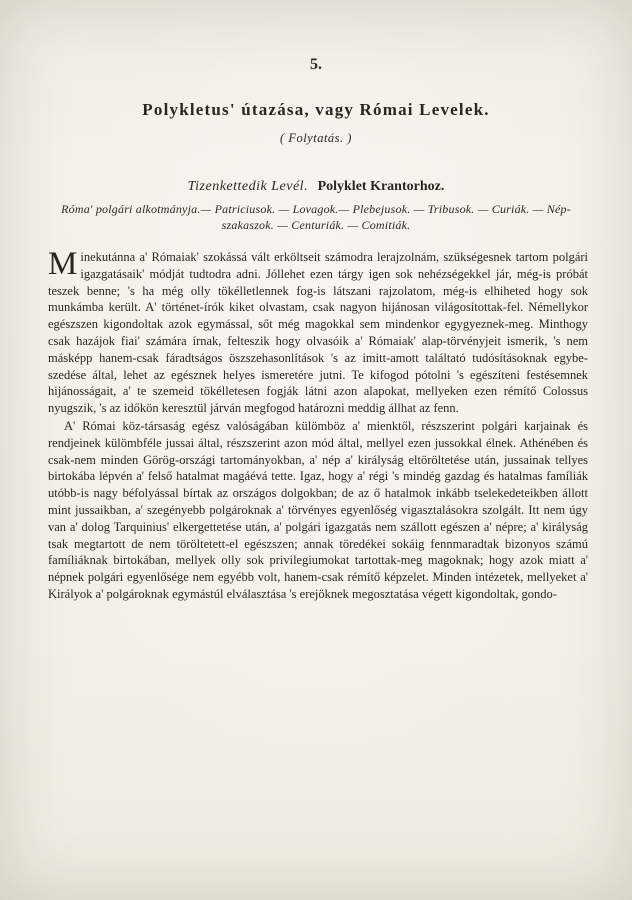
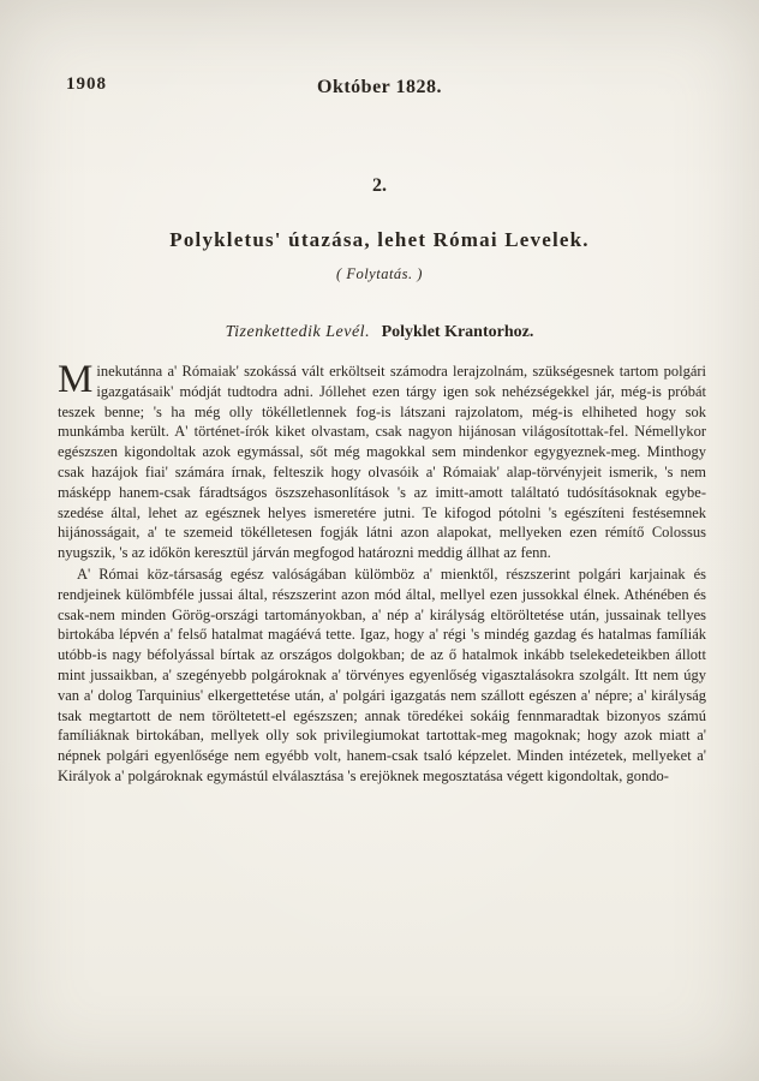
+ 1908
+ Október 1828.
- 5.
+ 2.
- Polykletus' útazása, vagy Római Levelek.
+ Polykletus' útazása, lehet Római Levelek.
  ( Folytatás. )
  Tizenkettedik Levél. Polyklet Krantorhoz.
- Róma' polgári alkotmányja.— Patriciusok. — Lovagok.— Plebejusok. — Tribusok. — Curiák. — Nép-szakaszok. — Centuriák. — Comitiák.
  M
  inekutánna a' Rómaiak' szokássá vált erköltseit számodra lerajzolnám, szükségesnek tartom polgári igazgatásaik' módját tudtodra adni. Jóllehet ezen tárgy igen sok nehézségekkel jár, még-is próbát teszek benne; 's ha még olly tökélletlennek fog-is látszani rajzolatom, még-is elhiheted hogy sok munkámba került. A' történet-írók kiket olvastam, csak nagyon hijánosan világosítottak-fel. Némellykor egészszen kigondoltak azok egymással, sőt még magokkal sem mindenkor egygyeznek-meg. Minthogy csak hazájok fiai' számára írnak, felteszik hogy olvasóik a' Rómaiak' alap-törvényjeit ismerik, 's nem másképp hanem-csak fáradtságos öszszehasonlítások 's az imitt-amott találtató tudósításoknak egybe-szedése által, lehet az egésznek helyes ismeretére jutni. Te kifogod pótolni 's egészíteni festésemnek hijánosságait, a' te szemeid tökélletesen fogják látni azon alapokat, mellyeken ezen rémítő Colossus nyugszik, 's az időkön keresztül járván megfogod határozni meddig állhat az fenn.
- A' Római köz-társaság egész valóságában külömböz a' mienktől, részszerint polgári karjainak és rendjeinek külömbféle jussai által, részszerint azon mód által, mellyel ezen jussokkal élnek. Athénében és csak-nem minden Görög-országi tartományokban, a' nép a' királyság eltöröltetése után, jussainak tellyes birtokába lépvén a' felső hatalmat magáévá tette. Igaz, hogy a' régi 's mindég gazdag és hatalmas famíliák utóbb-is nagy béfolyással bírtak az országos dolgokban; de az ő hatalmok inkább tselekedeteikben állott mint jussaikban, a' szegényebb polgároknak a' törvényes egyenlőség vigasztalásokra szolgált. Itt nem úgy van a' dolog Tarquinius' elkergettetése után, a' polgári igazgatás nem szállott egészen a' népre; a' királyság tsak megtartott de nem töröltetett-el egészszen; annak töredékei sokáig fennmaradtak bizonyos számú famíliáknak birtokában, mellyek olly sok privilegiumokat tartottak-meg magoknak; hogy azok miatt a' népnek polgári egyenlősége nem egyébb volt, hanem-csak rémítő képzelet. Minden intézetek, mellyeket a' Királyok a' polgároknak egymástúl elválasztása 's erejöknek megosztatása végett kigondoltak, gondo-
+ A' Római köz-társaság egész valóságában külömböz a' mienktől, részszerint polgári karjainak és rendjeinek külömbféle jussai által, részszerint azon mód által, mellyel ezen jussokkal élnek. Athénében és csak-nem minden Görög-országi tartományokban, a' nép a' királyság eltöröltetése után, jussainak tellyes birtokába lépvén a' felső hatalmat magáévá tette. Igaz, hogy a' régi 's mindég gazdag és hatalmas famíliák utóbb-is nagy béfolyással bírtak az országos dolgokban; de az ő hatalmok inkább tselekedeteikben állott mint jussaikban, a' szegényebb polgároknak a' törvényes egyenlőség vigasztalásokra szolgált. Itt nem úgy van a' dolog Tarquinius' elkergettetése után, a' polgári igazgatás nem szállott egészen a' népre; a' királyság tsak megtartott de nem töröltetett-el egészszen; annak töredékei sokáig fennmaradtak bizonyos számú famíliáknak birtokában, mellyek olly sok privilegiumokat tartottak-meg magoknak; hogy azok miatt a' népnek polgári egyenlősége nem egyébb volt, hanem-csak tsaló képzelet. Minden intézetek, mellyeket a' Királyok a' polgároknak egymástúl elválasztása 's erejöknek megosztatása végett kigondoltak, gondo-
